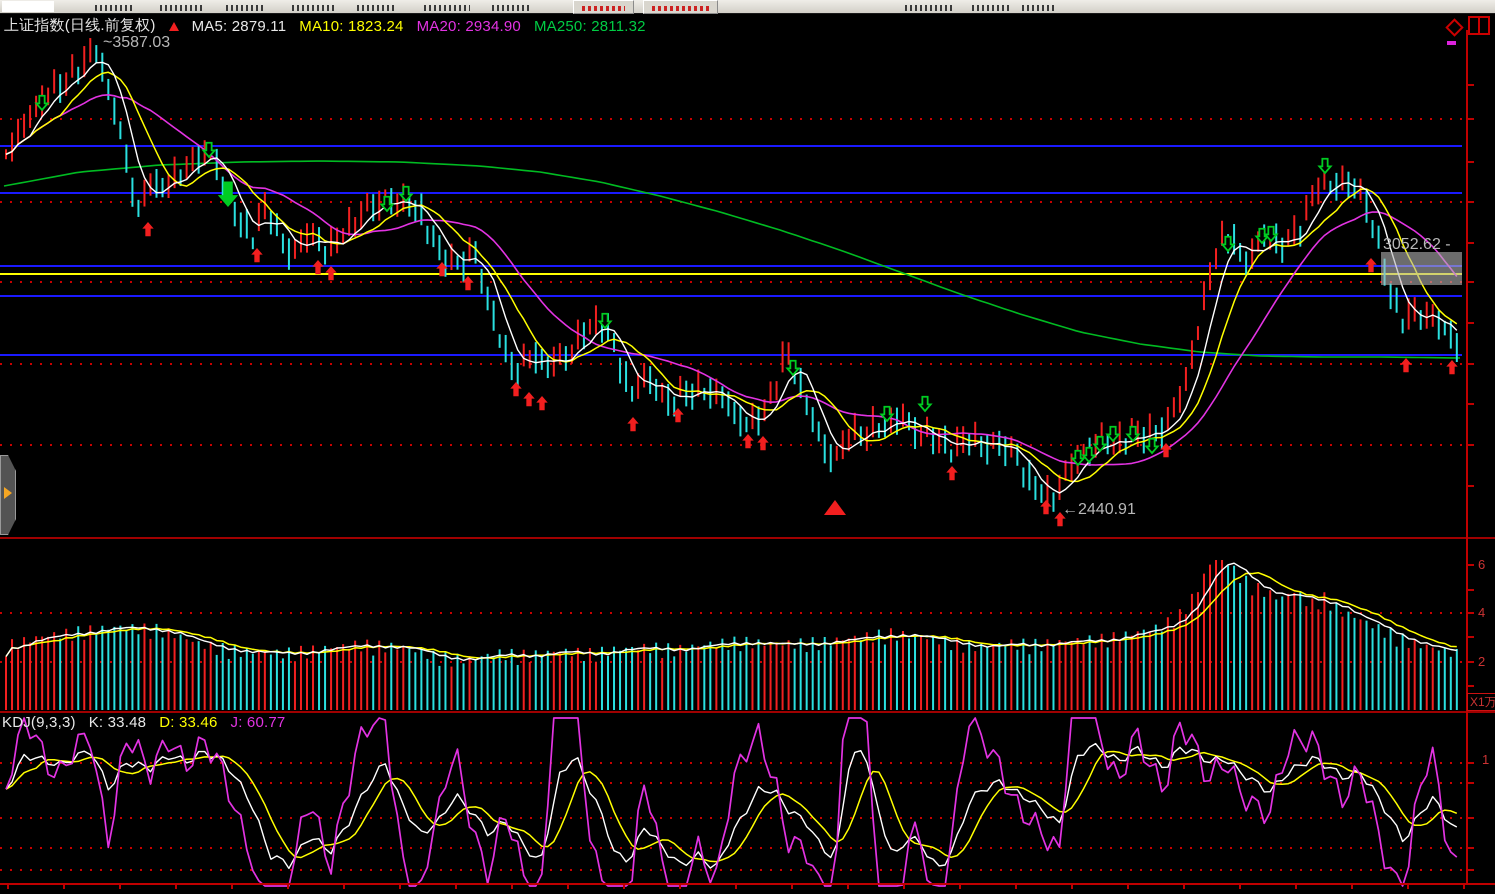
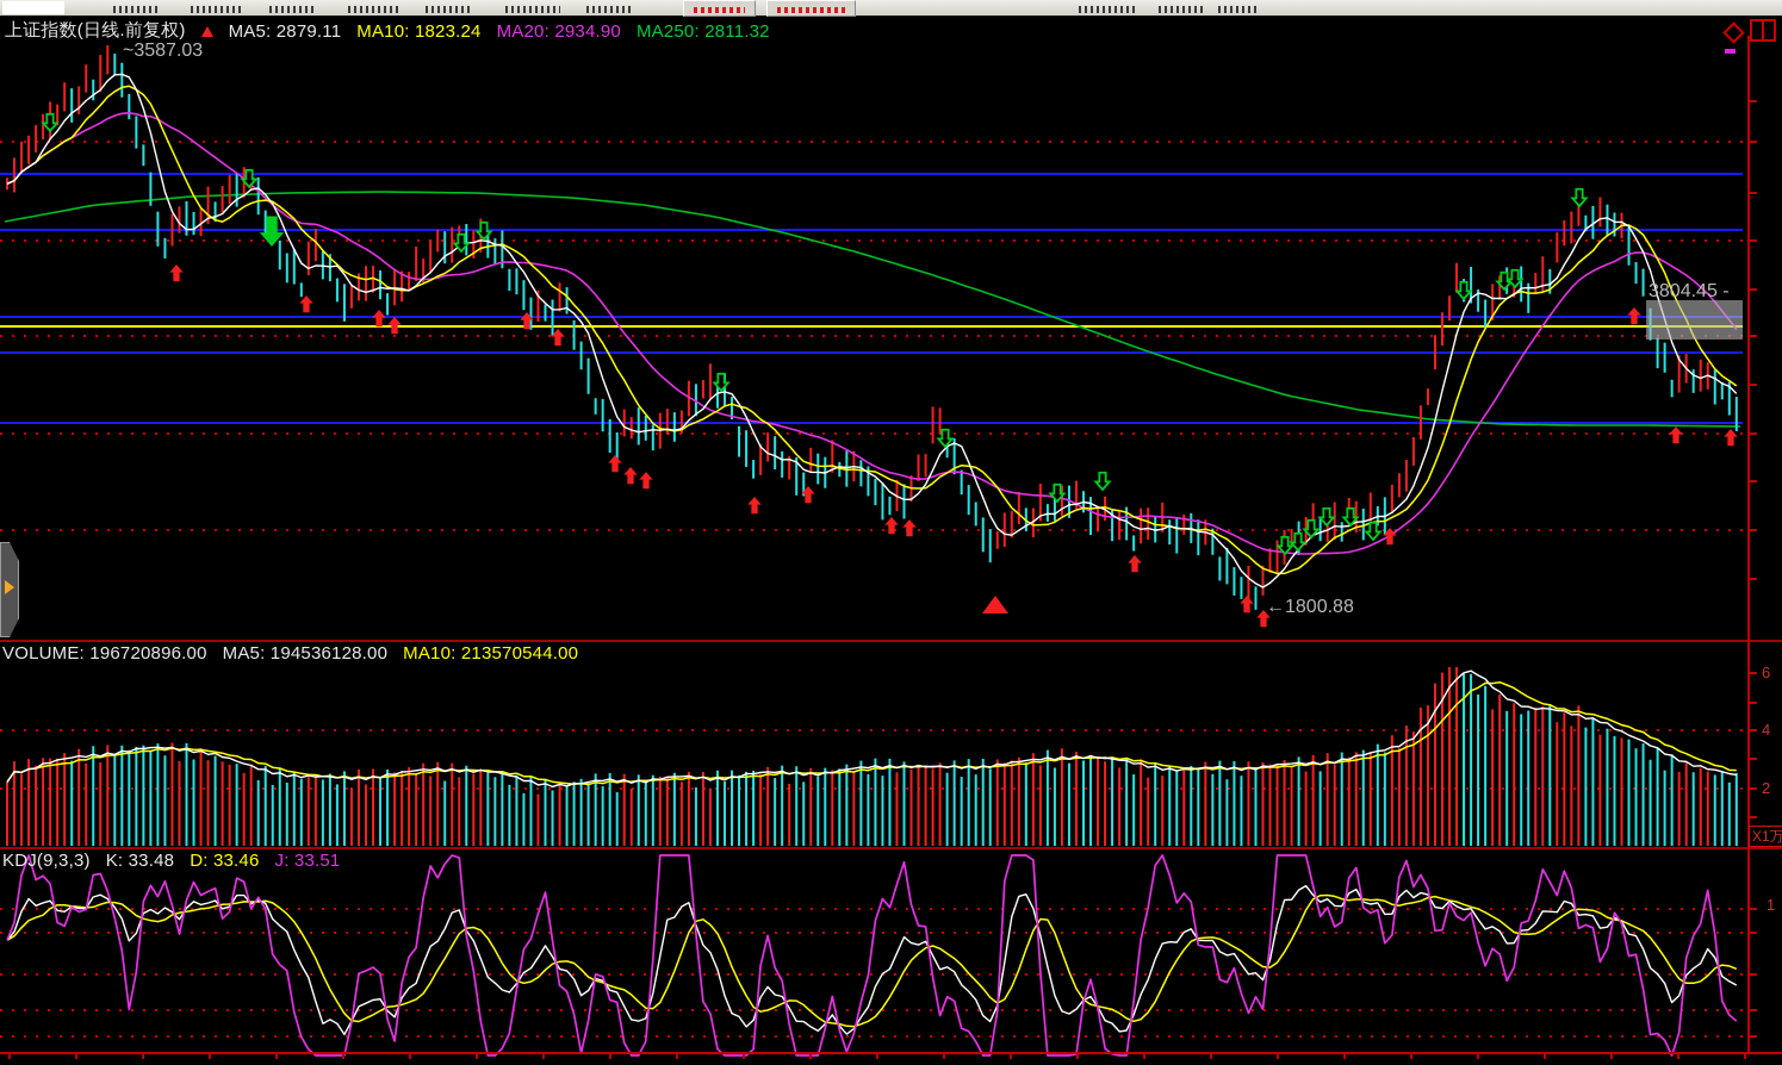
  上证指数(日线.前复权)
  MA5: 2879.11
  MA10: 1823.24
  MA20: 2934.90
  MA250: 2811.32
  ~3587.03
- ←2440.91
+ ←1800.88
- 3052.62 -
+ 3804.45 -
+ VOLUME: 196720896.00
+ MA5: 194536128.00
+ MA10: 213570544.00
  KDJ(9,3,3)
  K: 33.48
  D: 33.46
- J: 60.77
+ J: 33.51
  6
  4
  2
  X1万
  1
